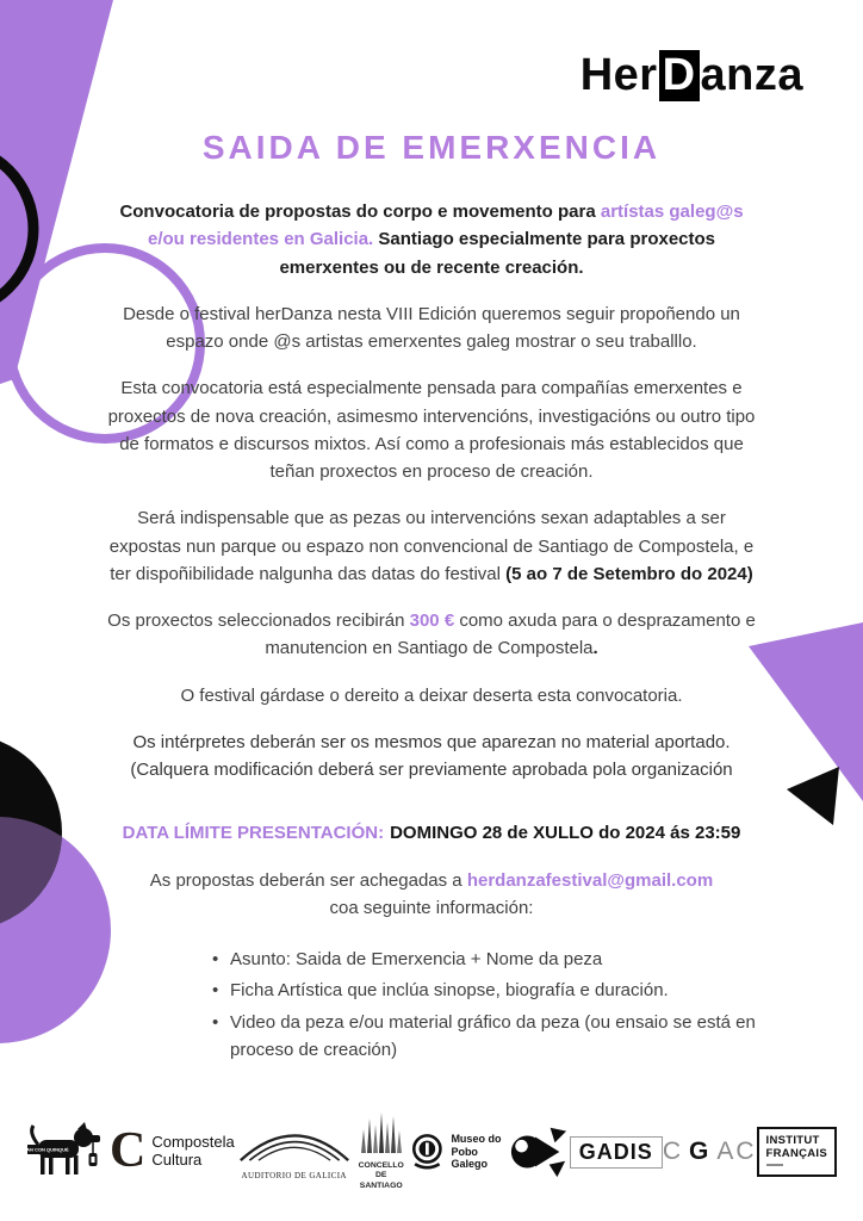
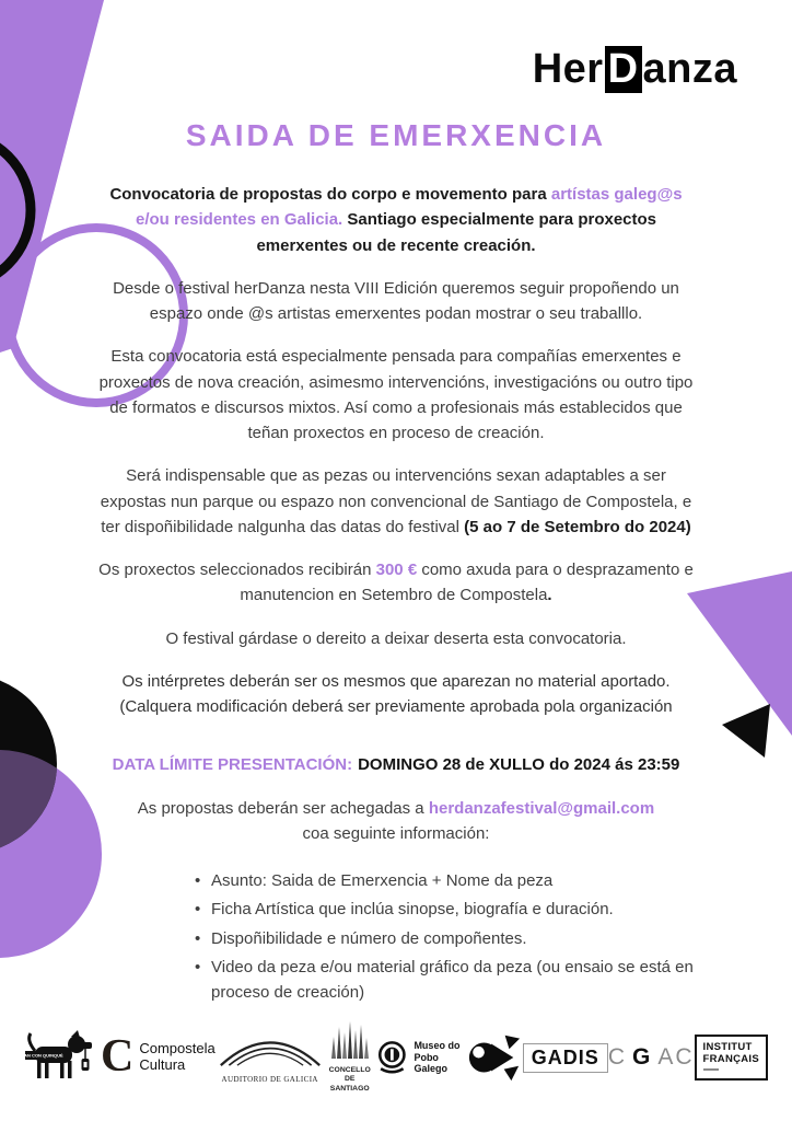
  HerDanza
  SAIDA DE EMERXENCIA
  Convocatoria de propostas do corpo e movemento para artístas galeg@s e/ou residentes en Galicia. Santiago especialmente para proxectos emerxentes ou de recente creación.
- Desde o festival herDanza nesta VIII Edición queremos seguir propoñendo un espazo onde @s artistas emerxentes galeg mostrar o seu traballlo.
+ Desde o festival herDanza nesta VIII Edición queremos seguir propoñendo un espazo onde @s artistas emerxentes podan mostrar o seu traballlo.
  Esta convocatoria está especialmente pensada para compañías emerxentes e proxectos de nova creación, asimesmo intervencións, investigacións ou outro tipo de formatos e discursos mixtos. Así como a profesionais más establecidos que teñan proxectos en proceso de creación.
  Será indispensable que as pezas ou intervencións sexan adaptables a ser expostas nun parque ou espazo non convencional de Santiago de Compostela, e ter dispoñibilidade nalgunha das datas do festival (5 ao 7 de Setembro do 2024)
- Os proxectos seleccionados recibirán 300 € como axuda para o desprazamento e manutencion en Santiago de Compostela.
+ Os proxectos seleccionados recibirán 300 € como axuda para o desprazamento e manutencion en Setembro de Compostela.
  O festival gárdase o dereito a deixar deserta esta convocatoria.
  Os intérpretes deberán ser os mesmos que aparezan no material aportado. (Calquera modificación deberá ser previamente aprobada pola organización
  DATA LÍMITE PRESENTACIÓN: DOMINGO 28 de XULLO do 2024 ás 23:59
  As propostas deberán ser achegadas a herdanzafestival@gmail.com
  coa seguinte información:
  Asunto: Saida de Emerxencia + Nome da peza
  Ficha Artística que inclúa sinopse, biografía e duración.
+ Dispoñibilidade e número de compoñentes.
  Video da peza e/ou material gráfico da peza (ou ensaio se está en proceso de creación)
  C
  Compostela
  Cultura
  AUDITORIO DE GALICIA
  Museo do
  Pobo Galego
  GADIS
  C
  G
  AC
  INSTITUT
  FRANÇAIS
